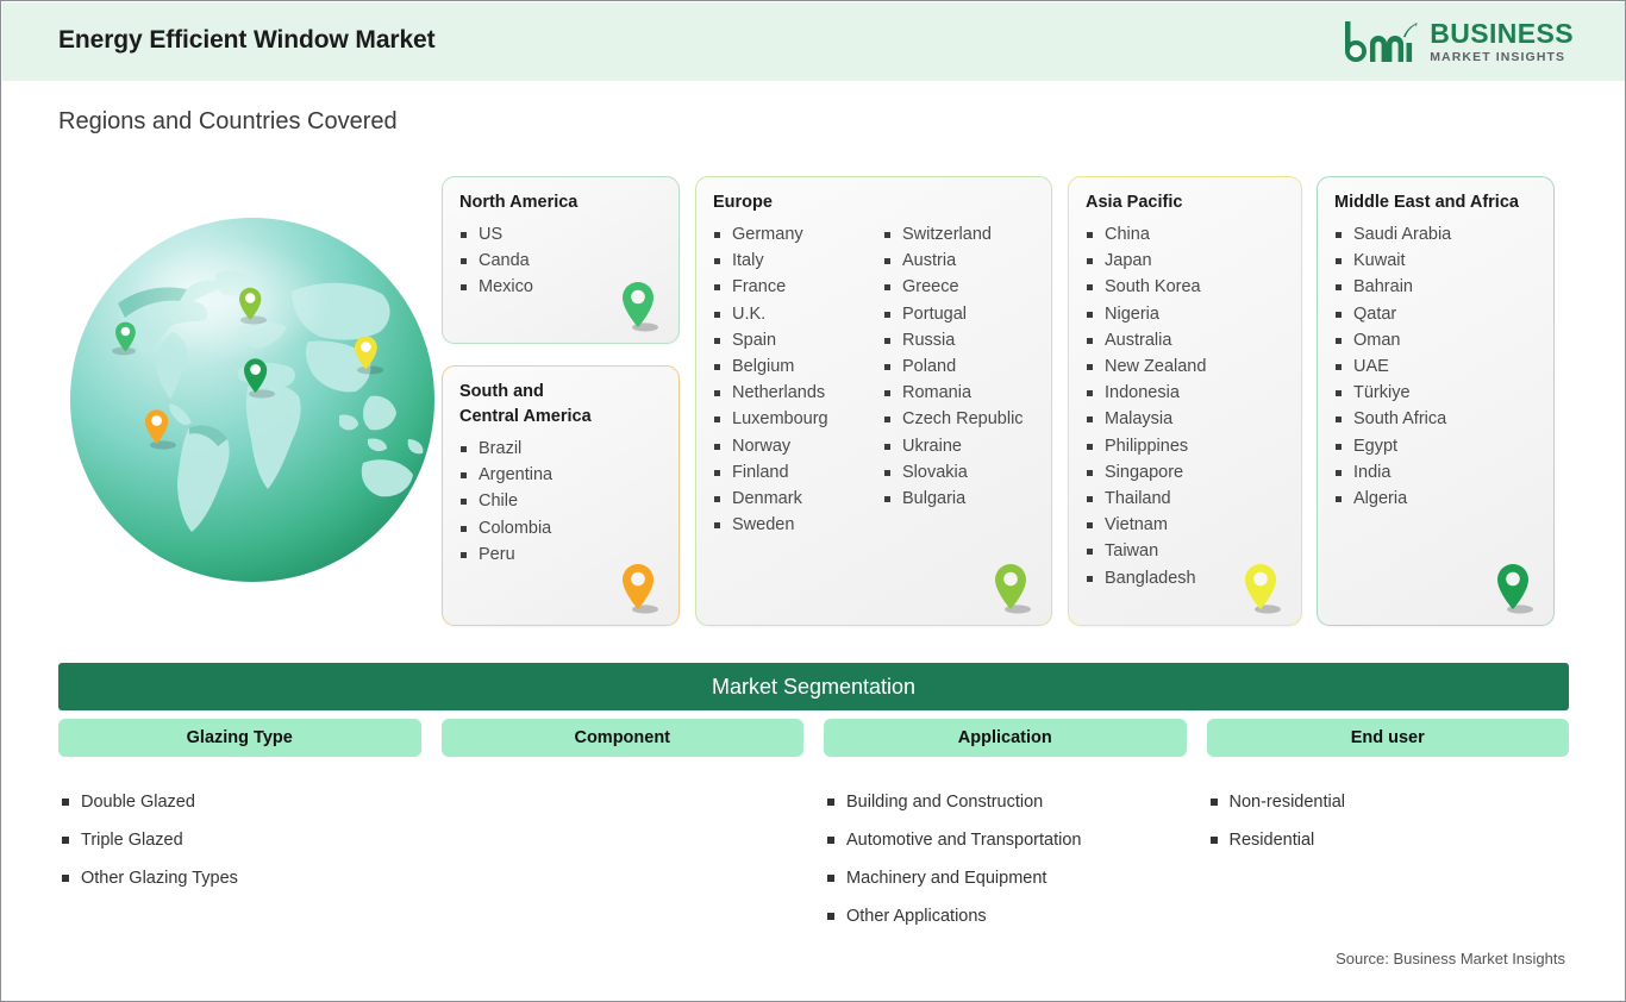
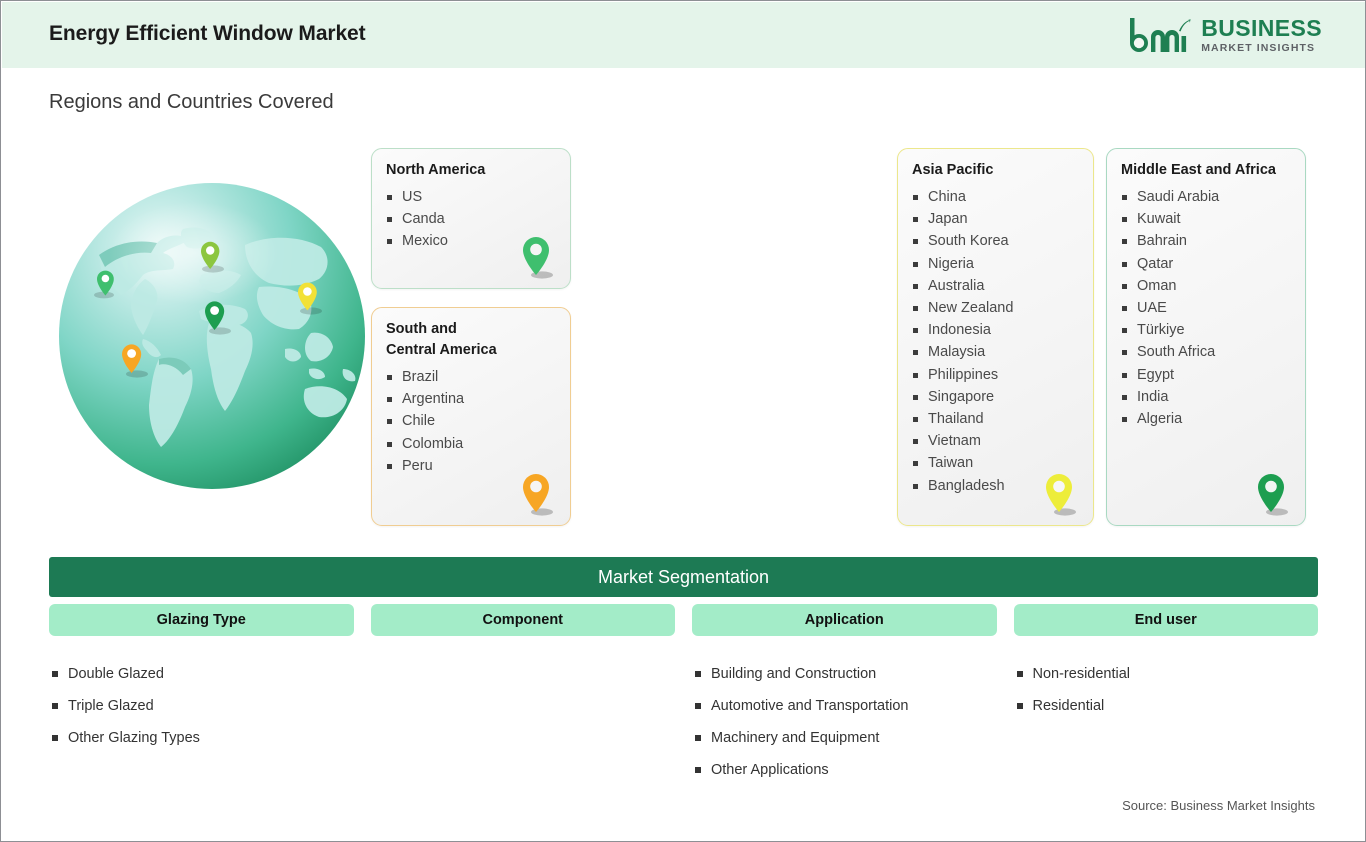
  Energy Efficient Window Market
  BUSINESS
  MARKET INSIGHTS
  Regions and Countries Covered
  North America
  US
  Canda
  Mexico
  South and
  Central America
  Brazil
  Argentina
  Chile
  Colombia
  Peru
- Europe
- Germany
- Italy
- France
- U.K.
- Spain
- Belgium
- Netherlands
- Luxembourg
- Norway
- Finland
- Denmark
- Sweden
- Switzerland
- Austria
- Greece
- Portugal
- Russia
- Poland
- Romania
- Czech Republic
- Ukraine
- Slovakia
- Bulgaria
  Asia Pacific
  China
  Japan
  South Korea
  Nigeria
  Australia
  New Zealand
  Indonesia
  Malaysia
  Philippines
  Singapore
  Thailand
  Vietnam
  Taiwan
  Bangladesh
  Middle East and Africa
  Saudi Arabia
  Kuwait
  Bahrain
  Qatar
  Oman
  UAE
  Türkiye
  South Africa
  Egypt
  India
  Algeria
  Market Segmentation
  Glazing Type
  Double Glazed
  Triple Glazed
  Other Glazing Types
  Component
  Application
  Building and Construction
  Automotive and Transportation
  Machinery and Equipment
  Other Applications
  End user
  Non-residential
  Residential
  Source: Business Market Insights
